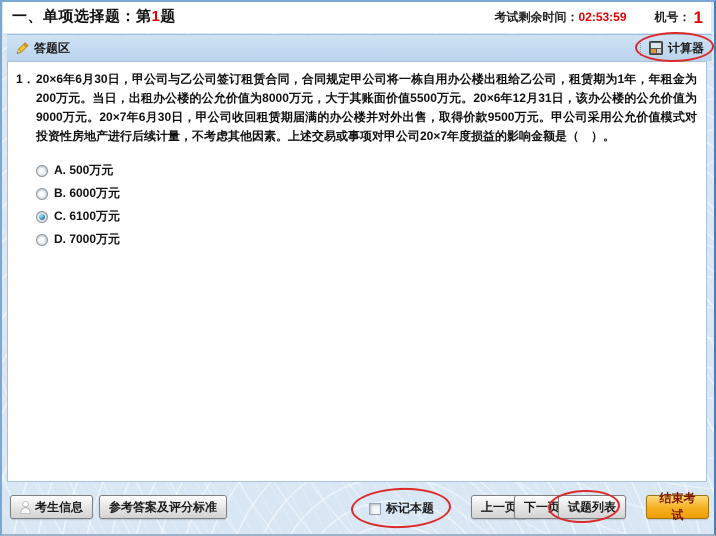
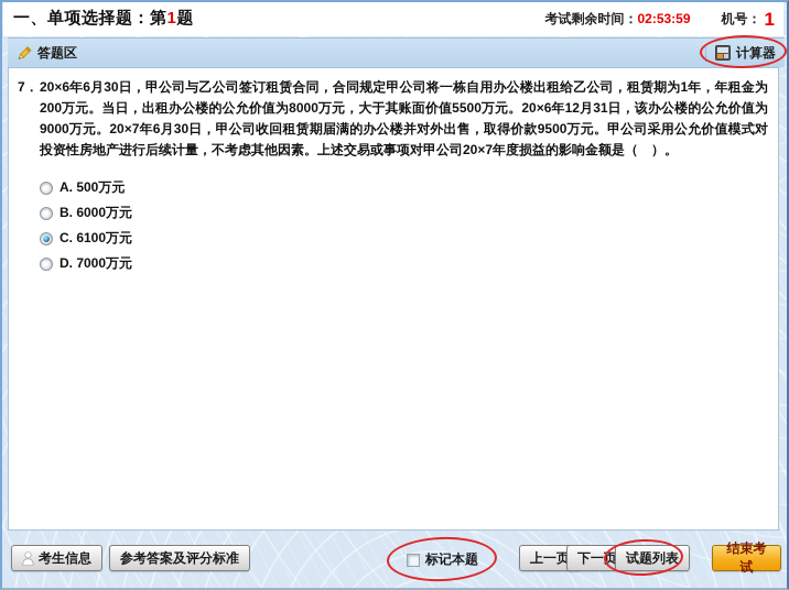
  一、单项选择题：第1题
  考试剩余时间：02:53:59
  机号：
  1
  答题区
  计算器
- 1．
+ 7．
  20×6年6月30日，甲公司与乙公司签订租赁合同，合同规定甲公司将一栋自用办公楼出租给乙公司，租赁期为1年，年租金为200万元。当日，出租办公楼的公允价值为8000万元，大于其账面价值5500万元。20×6年12月31日，该办公楼的公允价值为9000万元。20×7年6月30日，甲公司收回租赁期届满的办公楼并对外出售，取得价款9500万元。甲公司采用公允价值模式对投资性房地产进行后续计量，不考虑其他因素。上述交易或事项对甲公司20×7年度损益的影响金额是（ ）。
  A. 500万元
  B. 6000万元
  C. 6100万元
  D. 7000万元
  考生信息
  参考答案及评分标准
  标记本题
  上一页
  下一页
  试题列表
  结束考试
